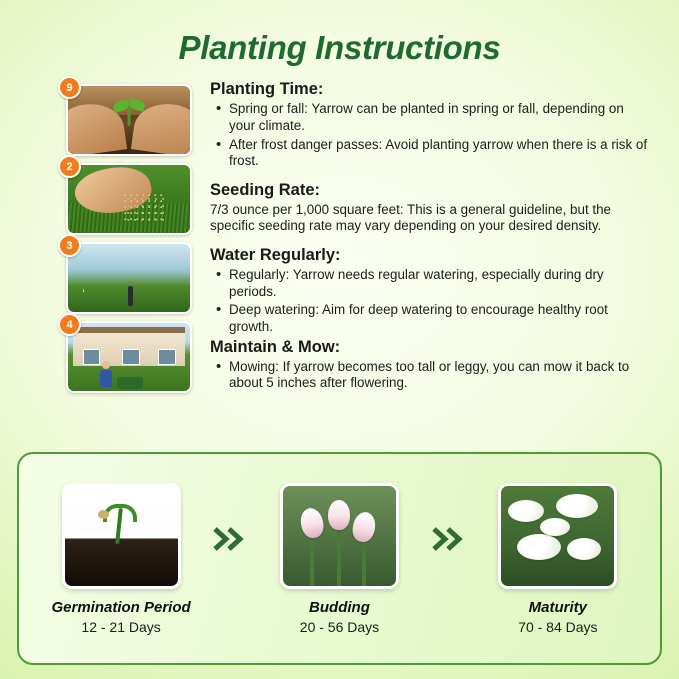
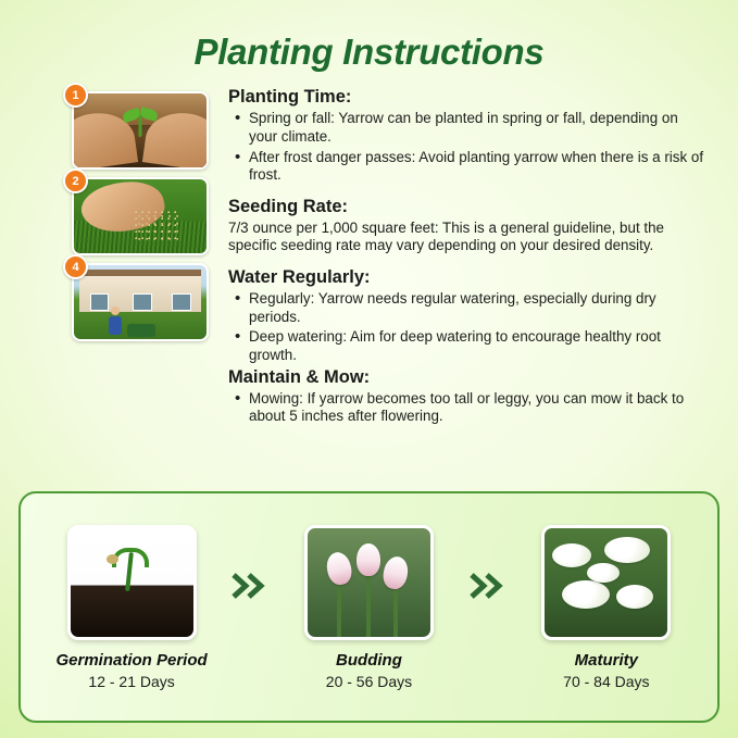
  Planting Instructions
- 9
+ 1
  2
- 3
  4
  Planting Time:
  Spring or fall: Yarrow can be planted in spring or fall, depending on your climate.
  After frost danger passes: Avoid planting yarrow when there is a risk of frost.
  Seeding Rate:
  7/3 ounce per 1,000 square feet: This is a general guideline, but the specific seeding rate may vary depending on your desired density.
  Water Regularly:
  Regularly: Yarrow needs regular watering, especially during dry periods.
  Deep watering: Aim for deep watering to encourage healthy root growth.
  Maintain & Mow:
  Mowing: If yarrow becomes too tall or leggy, you can mow it back to about 5 inches after flowering.
  Germination Period
  12 - 21 Days
  Budding
  20 - 56 Days
  Maturity
  70 - 84 Days
